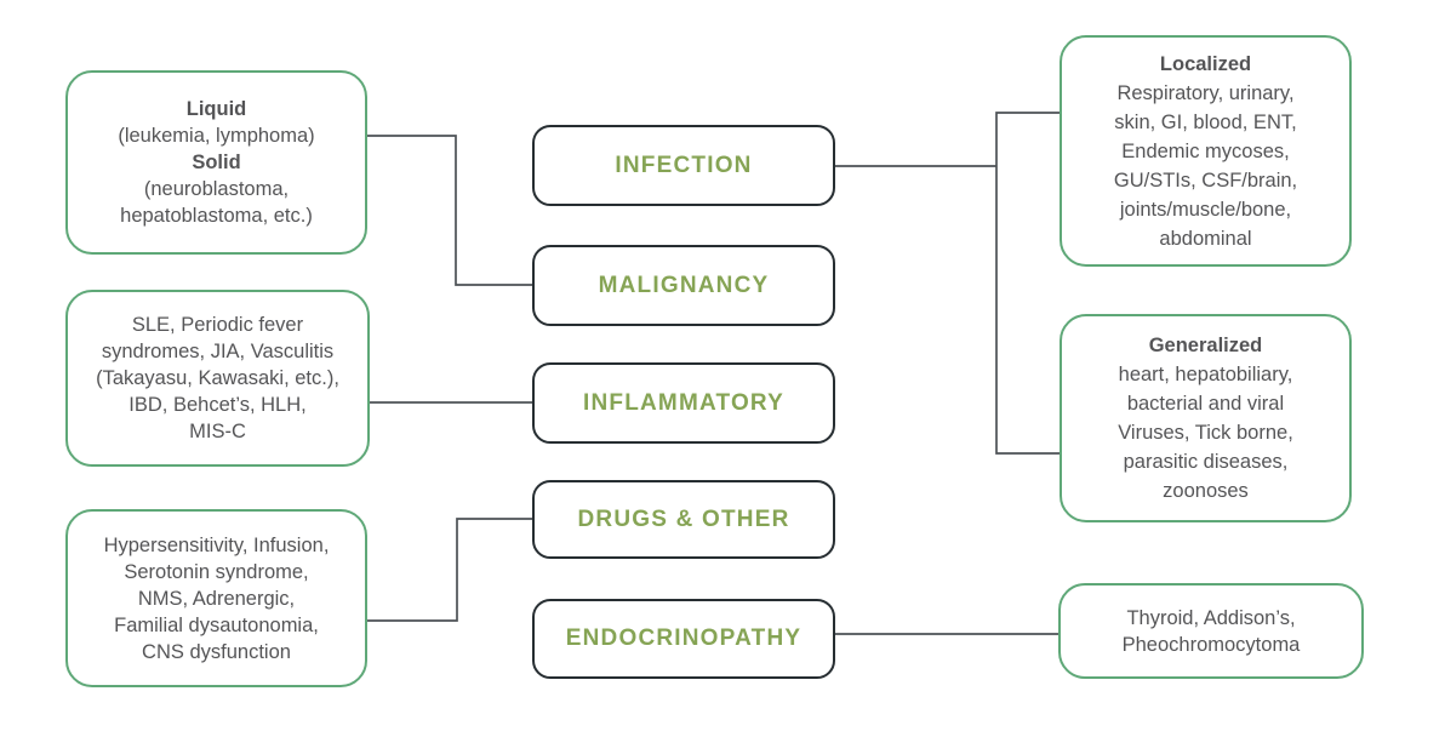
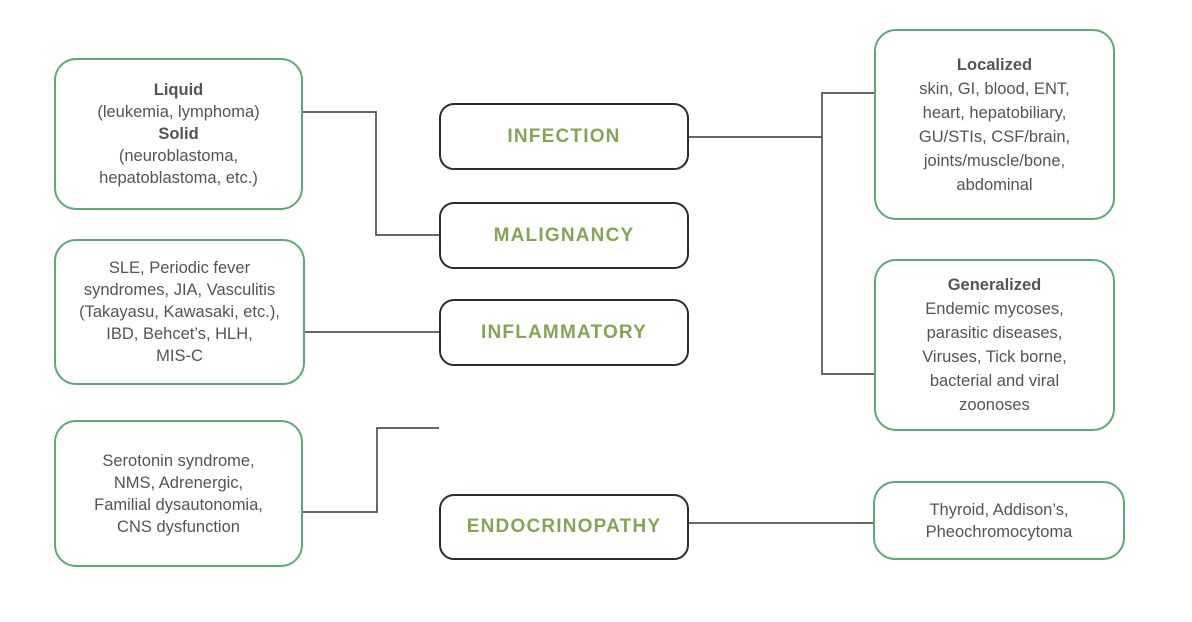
  Liquid
  (leukemia, lymphoma)
  Solid
  (neuroblastoma,
  hepatoblastoma, etc.)
  SLE, Periodic fever
  syndromes, JIA, Vasculitis
  (Takayasu, Kawasaki, etc.),
  IBD, Behcet’s, HLH,
  MIS-C
- Hypersensitivity, Infusion,
  Serotonin syndrome,
  NMS, Adrenergic,
  Familial dysautonomia,
  CNS dysfunction
  INFECTION
  MALIGNANCY
  INFLAMMATORY
- DRUGS & OTHER
  ENDOCRINOPATHY
  Localized
- Respiratory, urinary,
  skin, GI, blood, ENT,
- Endemic mycoses,
+ heart, hepatobiliary,
  GU/STIs, CSF/brain,
  joints/muscle/bone,
  abdominal
  Generalized
- heart, hepatobiliary,
+ Endemic mycoses,
- bacterial and viral
+ parasitic diseases,
  Viruses, Tick borne,
- parasitic diseases,
+ bacterial and viral
  zoonoses
  Thyroid, Addison’s,
  Pheochromocytoma
